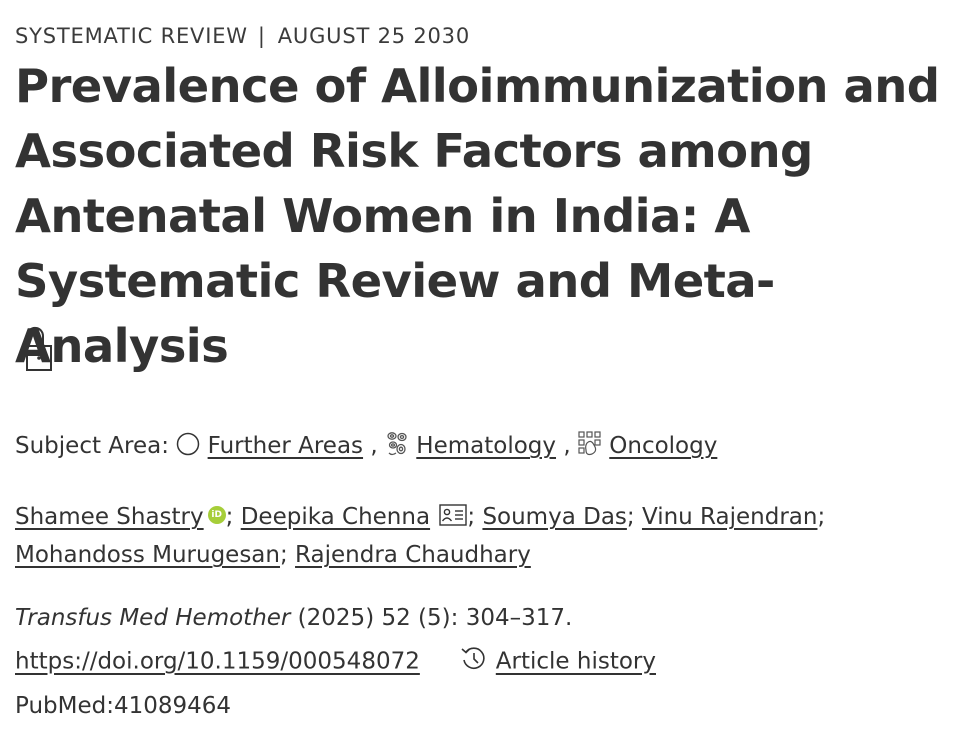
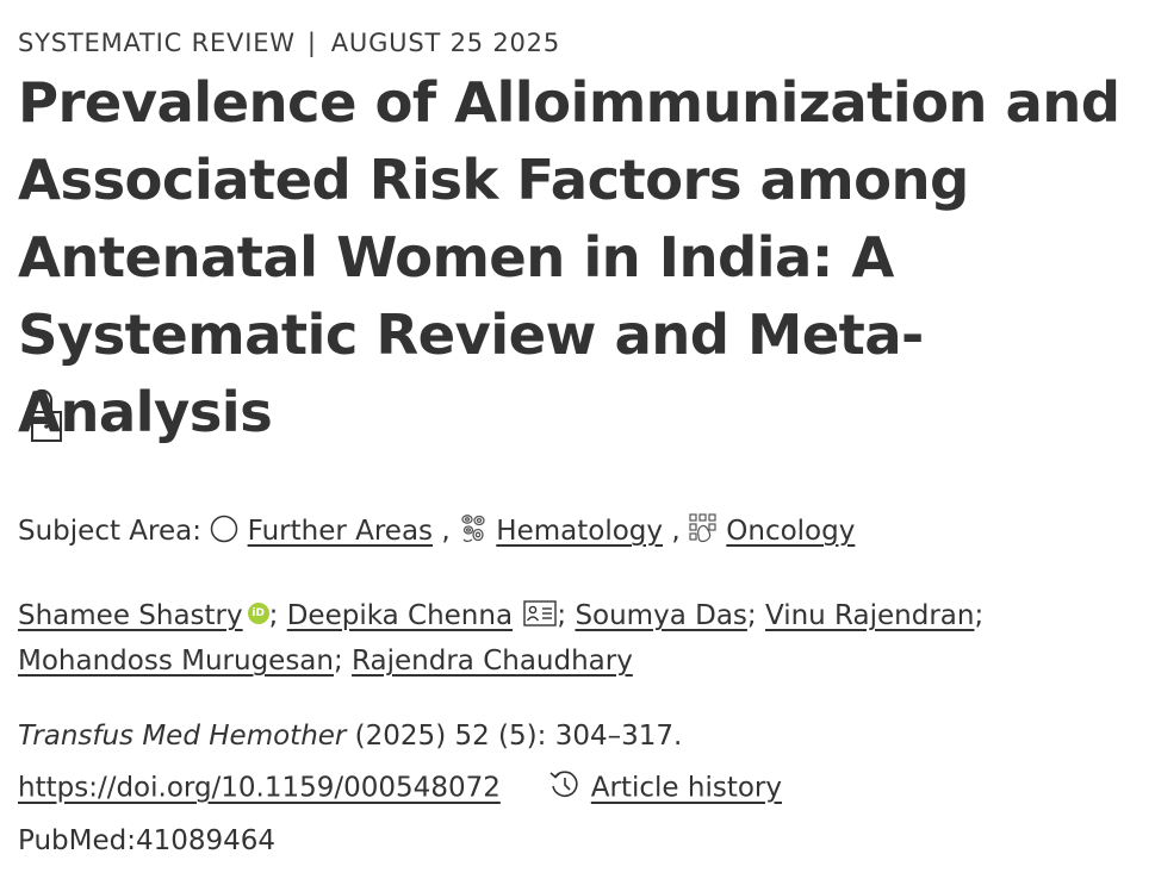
- SYSTEMATIC REVIEW | AUGUST 25 2030
+ SYSTEMATIC REVIEW | AUGUST 25 2025
  Prevalence of Alloimmunization and Associated Risk Factors among Antenatal Women in India: A Systematic Review and Meta-nalysis
  Subject Area: Further Areas , Hematology , Oncology
  Shamee Shastry iD ; Deepika Chenna ; Soumya Das; Vinu Rajendran;
  Mohandoss Murugesan; Rajendra Chaudhary
  Transfus Med Hemother (2025) 52 (5): 304–317.
  https://doi.org/10.1159/000548072 Article history
  PubMed:41089464
